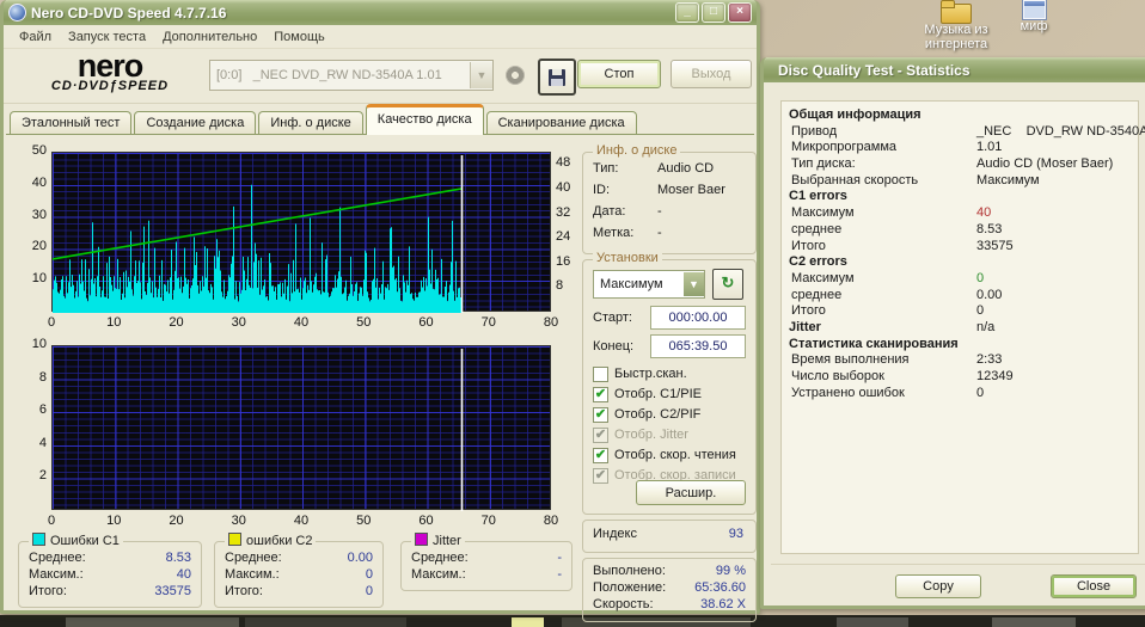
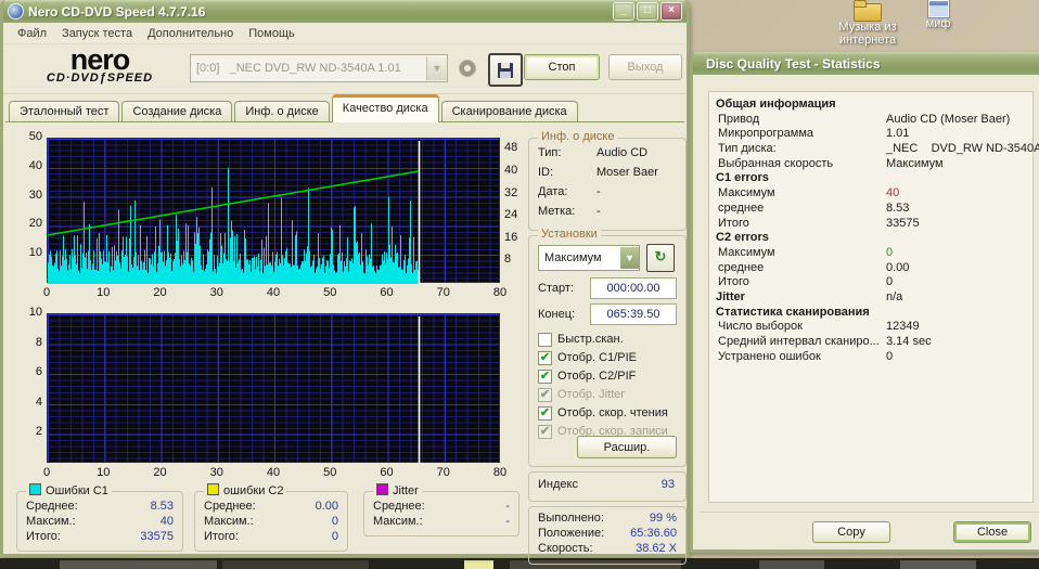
  Музыка из
  интернета
  миф
  Nero CD-DVD Speed 4.7.7.16
  _
  □
  ×
  Файл
  Запуск теста
  Дополнительно
  Помощь
  nero
  CD·DVDƒSPEED
  [0:0] _NEC DVD_RW ND-3540A 1.01
  ▼
  Стоп
  Выход
  Эталонный тест
  Создание диска
  Инф. о диске
  Качество диска
  Сканирование диска
  50
  40
  30
  20
  10
  48
  40
  32
  24
  16
  8
  0
  10
  20
  30
  40
  50
  60
  70
  80
  10
  8
  6
  4
  2
  0
  10
  20
  30
  40
  50
  60
  70
  80
  Ошибки C1
  Среднее:
  8.53
  Максим.:
  40
  Итого:
  33575
  ошибки C2
  Среднее:
  0.00
  Максим.:
  0
  Итого:
  0
  Jitter
  Среднее:
  -
  Максим.:
  -
  Инф. о диске
  Тип:
  Audio CD
  ID:
  Moser Baer
  Дата:
  -
  Метка:
  -
  Установки
  Максимум
  ▼
  ↻
  Старт:
  000:00.00
  Конец:
  065:39.50
  Быстр.скан.
  ✔
  Отобр. C1/PIE
  ✔
  Отобр. C2/PIF
  ✔
  Отобр. Jitter
  ✔
  Отобр. скор. чтения
  ✔
  Отобр. скор. записи
  Расшир.
  Индекс
  93
  Выполнено:
  99 %
  Положение:
  65:36.60
  Скорость:
  38.62 X
  Disc Quality Test - Statistics
  Общая информация
  Привод
- _NEC DVD_RW ND-3540A
+ Audio CD (Moser Baer)
  Микропрограмма
  1.01
  Тип диска:
- Audio CD (Moser Baer)
+ _NEC DVD_RW ND-3540A
  Выбранная скорость
  Максимум
  C1 errors
  Максимум
  40
  среднее
  8.53
  Итого
  33575
  C2 errors
  Максимум
  0
  среднее
  0.00
  Итого
  0
  Jitter
  n/a
  Статистика сканирования
- Время выполнения
- 2:33
  Число выборок
  12349
+ Средний интервал сканиро...
+ 3.14 sec
  Устранено ошибок
  0
  Copy
  Close
